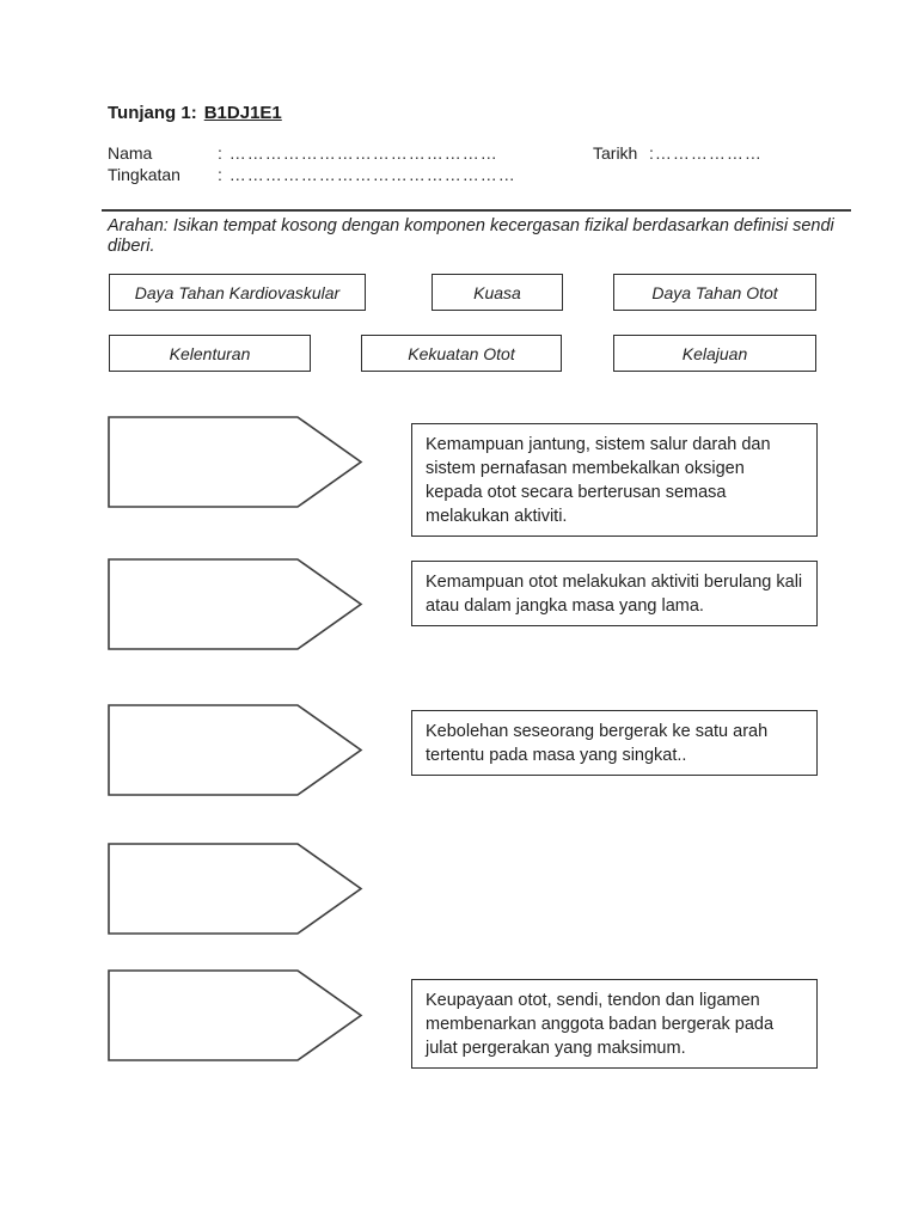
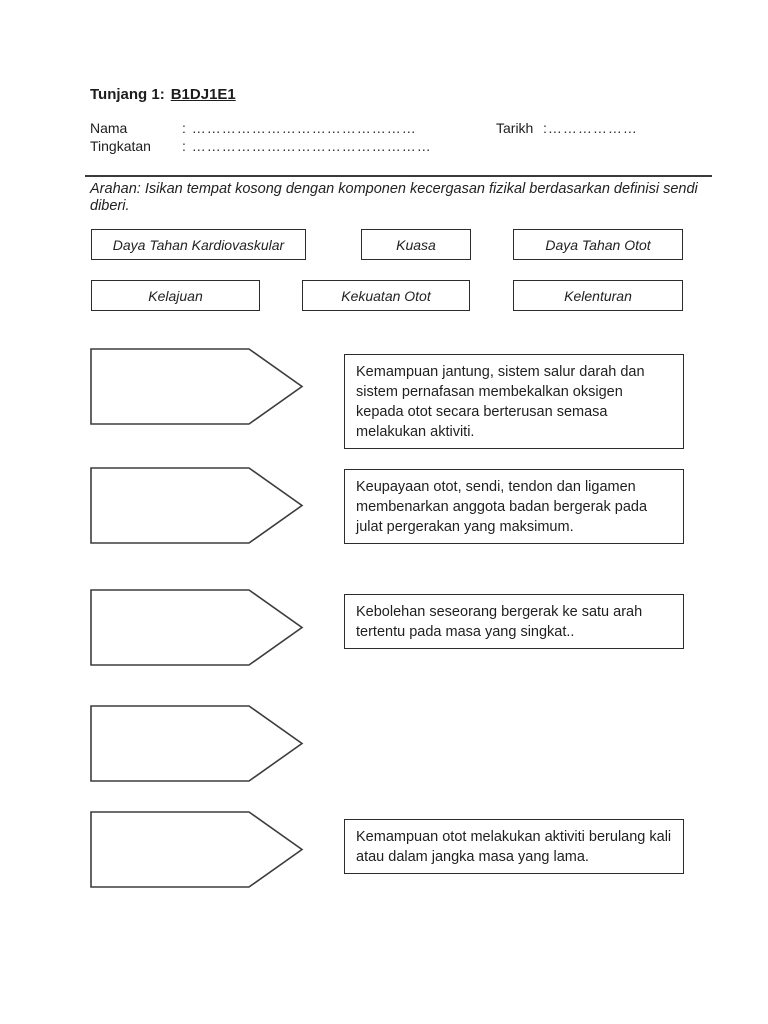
  Tunjang 1: B1DJ1E1
  Nama
  : ………………………………………
  Tarikh
  :………………
  Tingkatan
  : …………………………………………
  Arahan: Isikan tempat kosong dengan komponen kecergasan fizikal berdasarkan definisi sendi diberi.
  Daya Tahan Kardiovaskular
  Kuasa
  Daya Tahan Otot
- Kelenturan
+ Kelajuan
  Kekuatan Otot
- Kelajuan
+ Kelenturan
  Kemampuan jantung, sistem salur darah dan sistem pernafasan membekalkan oksigen kepada otot secara berterusan semasa melakukan aktiviti.
- Kemampuan otot melakukan aktiviti berulang kali atau dalam jangka masa yang lama.
+ Keupayaan otot, sendi, tendon dan ligamen membenarkan anggota badan bergerak pada julat pergerakan yang maksimum.
  Kebolehan seseorang bergerak ke satu arah tertentu pada masa yang singkat..
- Keupayaan otot, sendi, tendon dan ligamen membenarkan anggota badan bergerak pada julat pergerakan yang maksimum.
+ Kemampuan otot melakukan aktiviti berulang kali atau dalam jangka masa yang lama.
